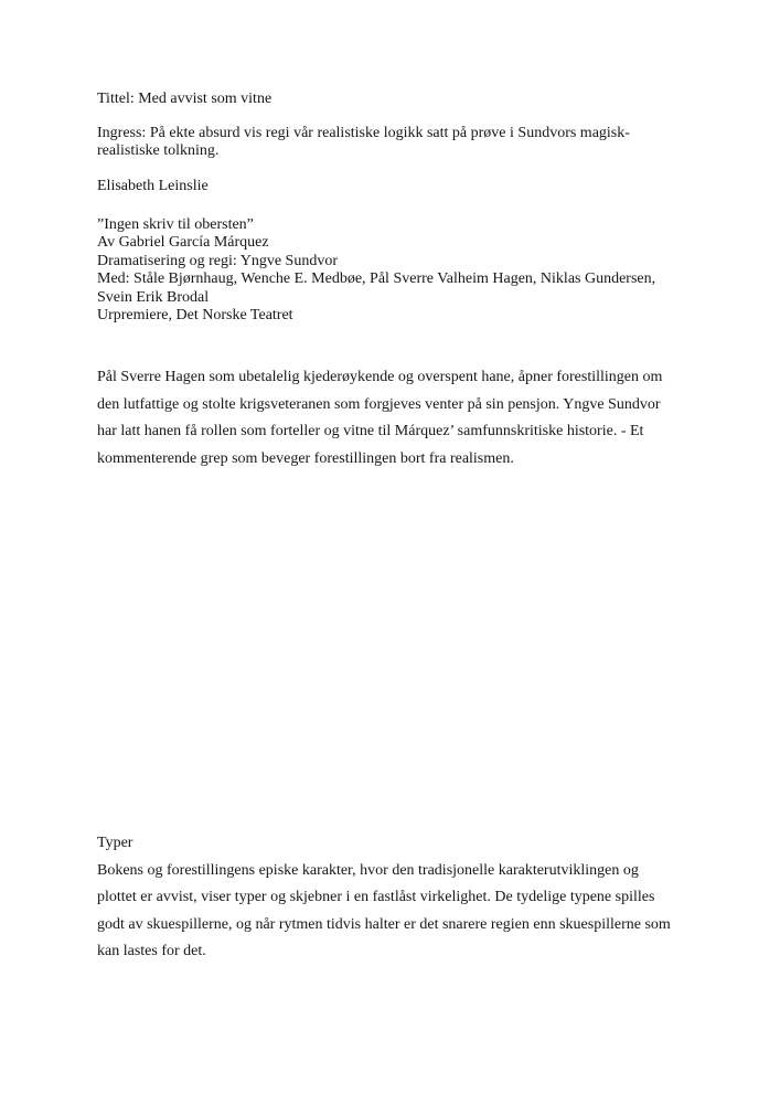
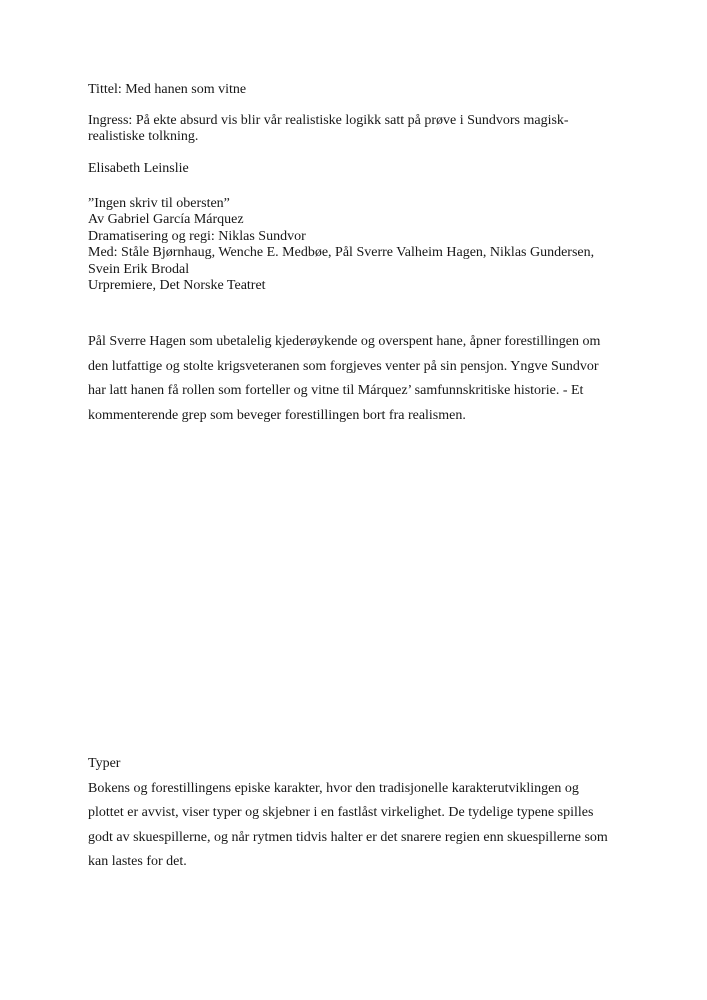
- Tittel: Med avvist som vitne
+ Tittel: Med hanen som vitne
- Ingress: På ekte absurd vis regi vår realistiske logikk satt på prøve i Sundvors magisk-
+ Ingress: På ekte absurd vis blir vår realistiske logikk satt på prøve i Sundvors magisk-
  realistiske tolkning.
  Elisabeth Leinslie
  ”Ingen skriv til obersten”
  Av Gabriel García Márquez
- Dramatisering og regi: Yngve Sundvor
+ Dramatisering og regi: Niklas Sundvor
  Med: Ståle Bjørnhaug, Wenche E. Medbøe, Pål Sverre Valheim Hagen, Niklas Gundersen,
  Svein Erik Brodal
  Urpremiere, Det Norske Teatret
  Pål Sverre Hagen som ubetalelig kjederøykende og overspent hane, åpner forestillingen om
  den lutfattige og stolte krigsveteranen som forgjeves venter på sin pensjon. Yngve Sundvor
  har latt hanen få rollen som forteller og vitne til Márquez’ samfunnskritiske historie. - Et
  kommenterende grep som beveger forestillingen bort fra realismen.
  Typer
  Bokens og forestillingens episke karakter, hvor den tradisjonelle karakterutviklingen og
  plottet er avvist, viser typer og skjebner i en fastlåst virkelighet. De tydelige typene spilles
  godt av skuespillerne, og når rytmen tidvis halter er det snarere regien enn skuespillerne som
  kan lastes for det.
